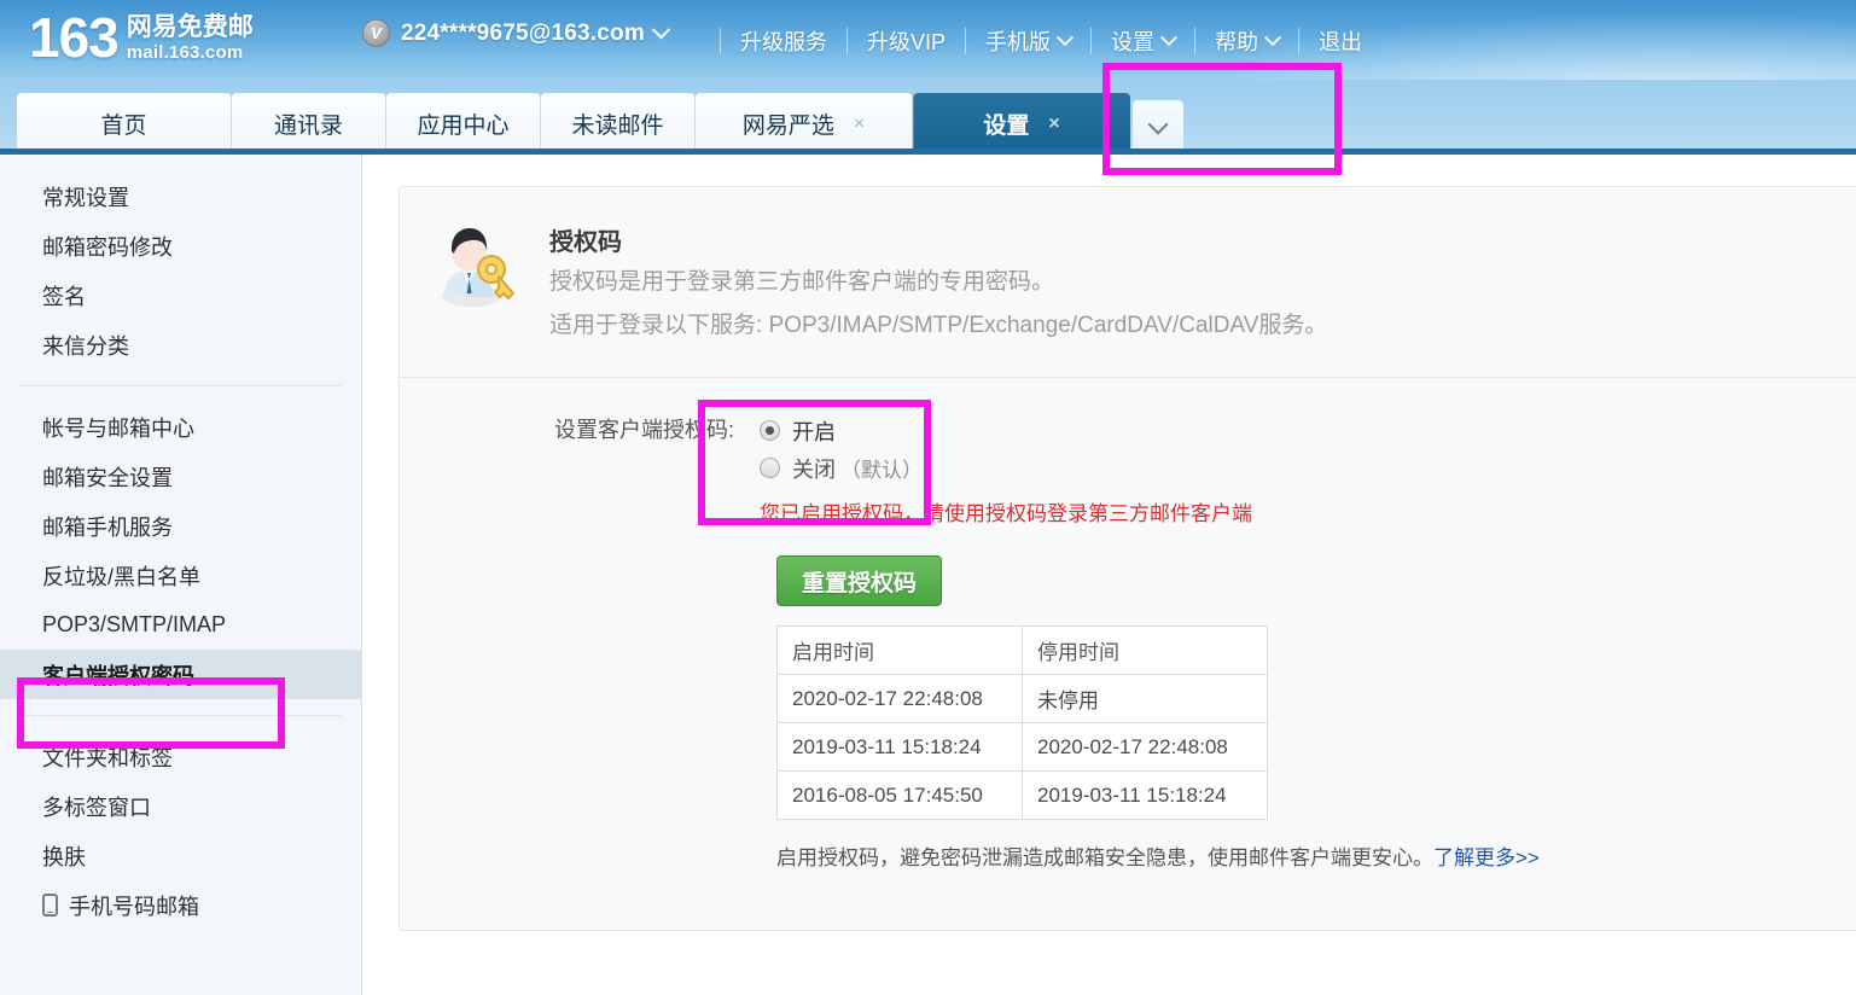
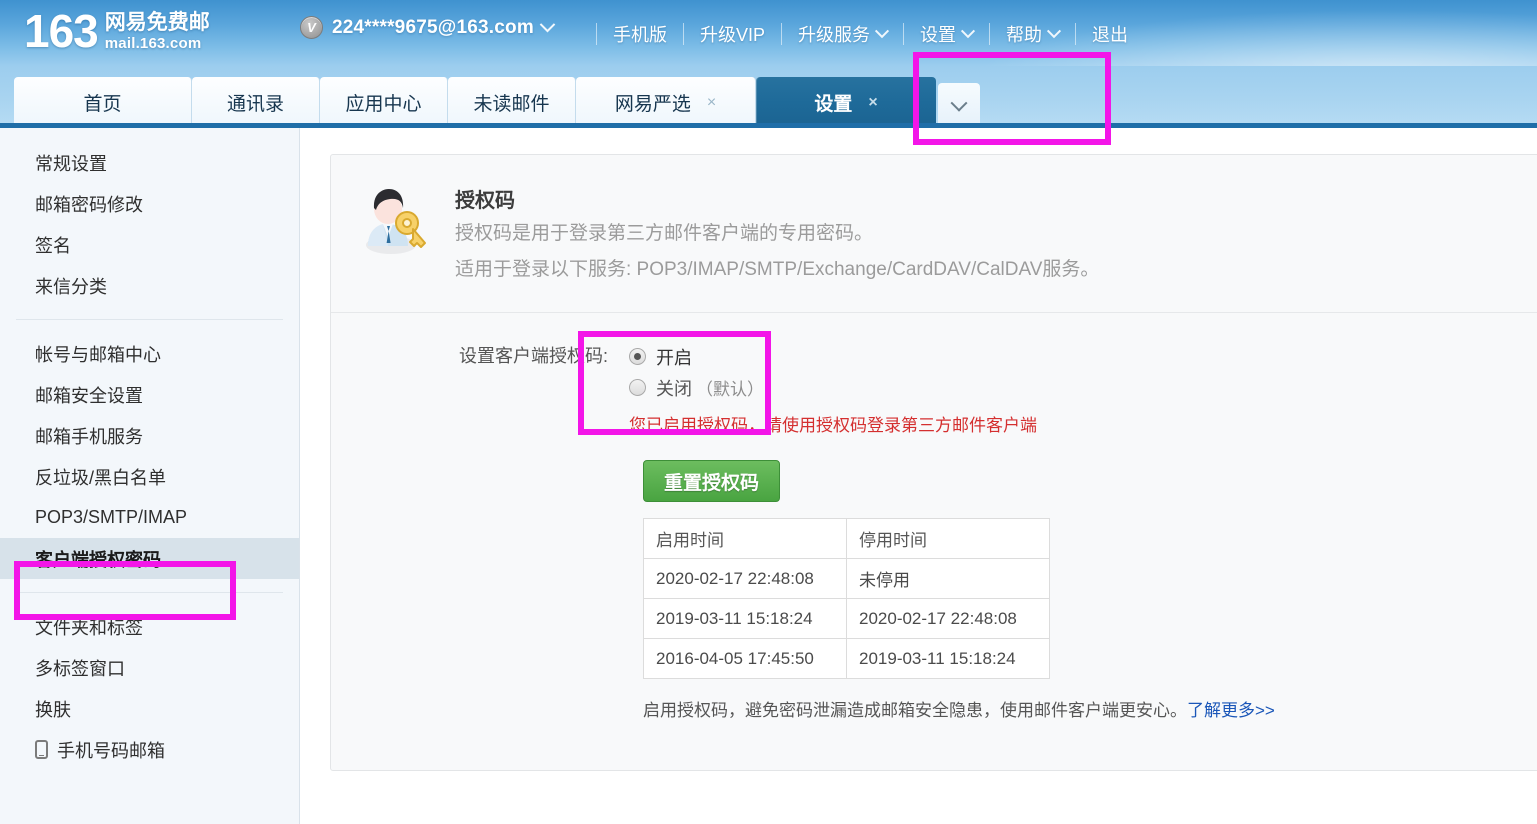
  163
  网易免费邮
  mail.163.com
  V
  224****9675@163.com
- 升级服务
+ 手机版
  升级VIP
- 手机版
+ 升级服务
  首页
  通讯录
  应用中心
  未读邮件
  网易严选
  ×
  设置
  ×
  常规设置
  邮箱密码修改
  签名
  来信分类
  帐号与邮箱中心
  邮箱安全设置
  邮箱手机服务
  反垃圾/黑白名单
  POP3/SMTP/IMAP
  客户端授权密码
  文件夹和标签
  多标签窗口
  换肤
  手机号码邮箱
  授权码
  授权码是用于登录第三方邮件客户端的专用密码。
  适用于登录以下服务: POP3/IMAP/SMTP/Exchange/CardDAV/CalDAV服务。
  设置客户端授权码:
  开启
  关闭
  （默认）
  您已启用授权码，请使用授权码登录第三方邮件客户端
  重置授权码
  启用时间	停用时间
  2020-02-17 22:48:08	未停用
  2019-03-11 15:18:24	2020-02-17 22:48:08
- 2016-08-05 17:45:50	2019-03-11 15:18:24
+ 2016-04-05 17:45:50	2019-03-11 15:18:24
  启用授权码，避免密码泄漏造成邮箱安全隐患，使用邮件客户端更安心。了解更多>>
